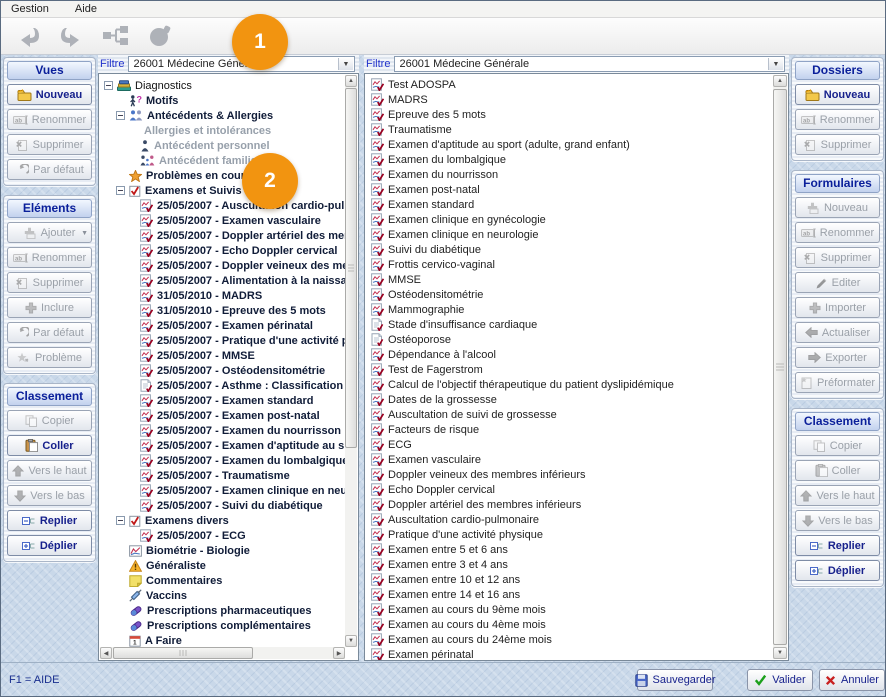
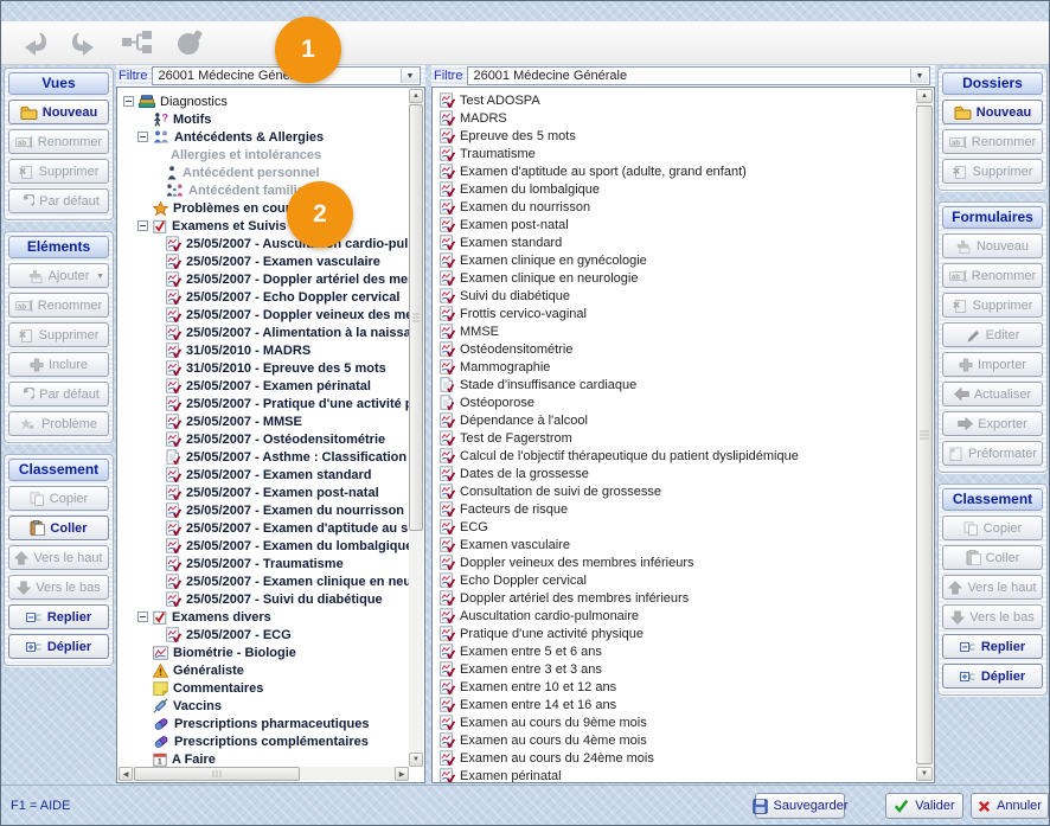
- Gestion
- Aide
  Vues
  Nouveau
  Renommer
  Supprimer
  Par défaut
  Eléments
  Ajouter
  Renommer
  Supprimer
  Inclure
  Par défaut
  Problème
  Classement
  Copier
  Coller
  Vers le haut
  Vers le bas
  Replier
  Déplier
  Filtre
  26001 Médecine Gén
  Diagnostics
  ?
  Motifs
  Antécédents & Allergies
  Allergies et intolérances
  Antécédent personnel
  Antécédent famil
  Problèmes en cou
  Examens et Suivis
  25/05/2007 - Examen vasculaire
  25/05/2007 - Echo Doppler cervical
  25/05/2007 - Alimentation à la naissa
  31/05/2010 - MADRS
  31/05/2010 - Epreuve des 5 mots
  25/05/2007 - Examen périnatal
  25/05/2007 - Pratique d'une activité
  25/05/2007 - MMSE
  25/05/2007 - Ostéodensitométrie
  25/05/2007 - Asthme : Classification
  25/05/2007 - Examen standard
  25/05/2007 - Examen post-natal
  25/05/2007 - Examen du nourrisson
  25/05/2007 - Examen d'aptitude au s
  25/05/2007 - Examen du lombalgiqu
  25/05/2007 - Traumatisme
  25/05/2007 - Examen clinique en neu
  25/05/2007 - Suivi du diabétique
  Examens divers
  25/05/2007 - ECG
  Biométrie - Biologie
  Généraliste
  Commentaires
  Vaccins
  Prescriptions pharmaceutiques
  Prescriptions complémentaires
  A Faire
  Filtre
  26001 Médecine Générale
  Test ADOSPA
  MADRS
  Epreuve des 5 mots
  Traumatisme
  Examen d'aptitude au sport (adulte, grand enfant)
  Examen du lombalgique
  Examen du nourrisson
  Examen post-natal
  Examen standard
  Examen clinique en gynécologie
  Examen clinique en neurologie
  Suivi du diabétique
  Frottis cervico-vaginal
  MMSE
  Ostéodensitométrie
  Mammographie
  Stade d'insuffisance cardiaque
  Ostéoporose
  Dépendance à l'alcool
  Test de Fagerstrom
  Calcul de l'objectif thérapeutique du patient dyslipidémique
  Dates de la grossesse
- Auscultation de suivi de grossesse
+ Consultation de suivi de grossesse
  Facteurs de risque
  ECG
  Examen vasculaire
  Doppler veineux des membres inférieurs
  Echo Doppler cervical
  Doppler artériel des membres inférieurs
  Auscultation cardio-pulmonaire
  Pratique d'une activité physique
  Examen entre 5 et 6 ans
- Examen entre 3 et 4 ans
+ Examen entre 3 et 3 ans
  Examen entre 10 et 12 ans
  Examen entre 14 et 16 ans
  Examen au cours du 9ème mois
  Examen au cours du 4ème mois
  Examen au cours du 24ème mois
  Examen périnatal
  Dossiers
  Nouveau
  Renommer
  Supprimer
  Formulaires
  Nouveau
  Renommer
  Supprimer
  Editer
  Importer
  Actualiser
  Exporter
  Préformater
  Classement
  Copier
  Coller
  Vers le haut
  Vers le bas
  Replier
  Déplier
  F1 = AIDE
  Sauvegarder
  Valider
  Annuler
  1
  2
